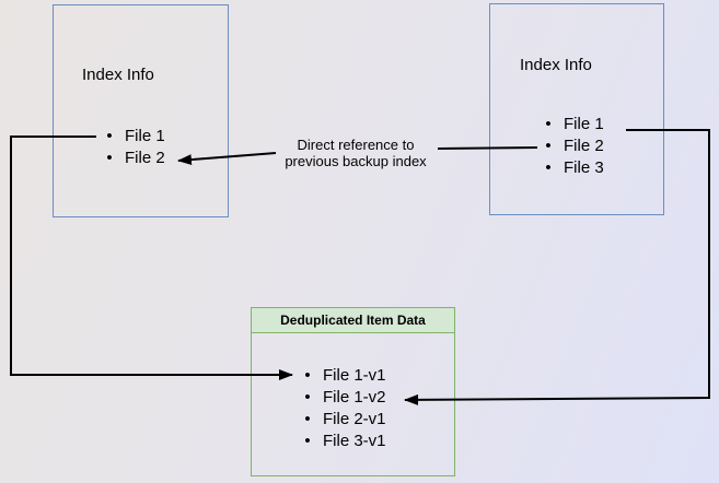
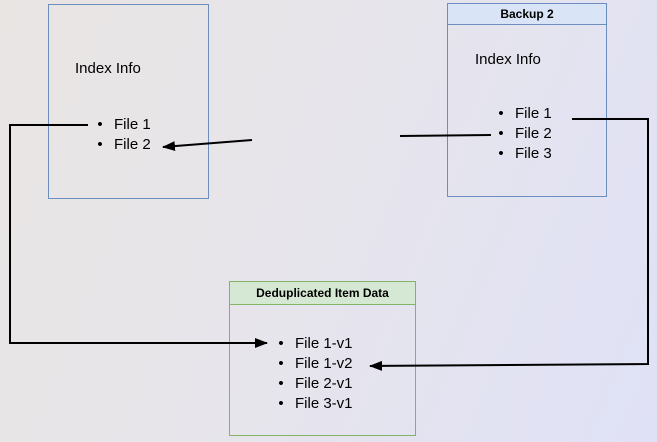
  Index Info
  •
  File 1
  •
  File 2
+ Backup 2
  Index Info
  •
  File 1
  •
  File 2
  •
  File 3
  Deduplicated Item Data
  •
  File 1-v1
  •
  File 1-v2
  •
  File 2-v1
  •
  File 3-v1
- Direct reference to
- previous backup index
